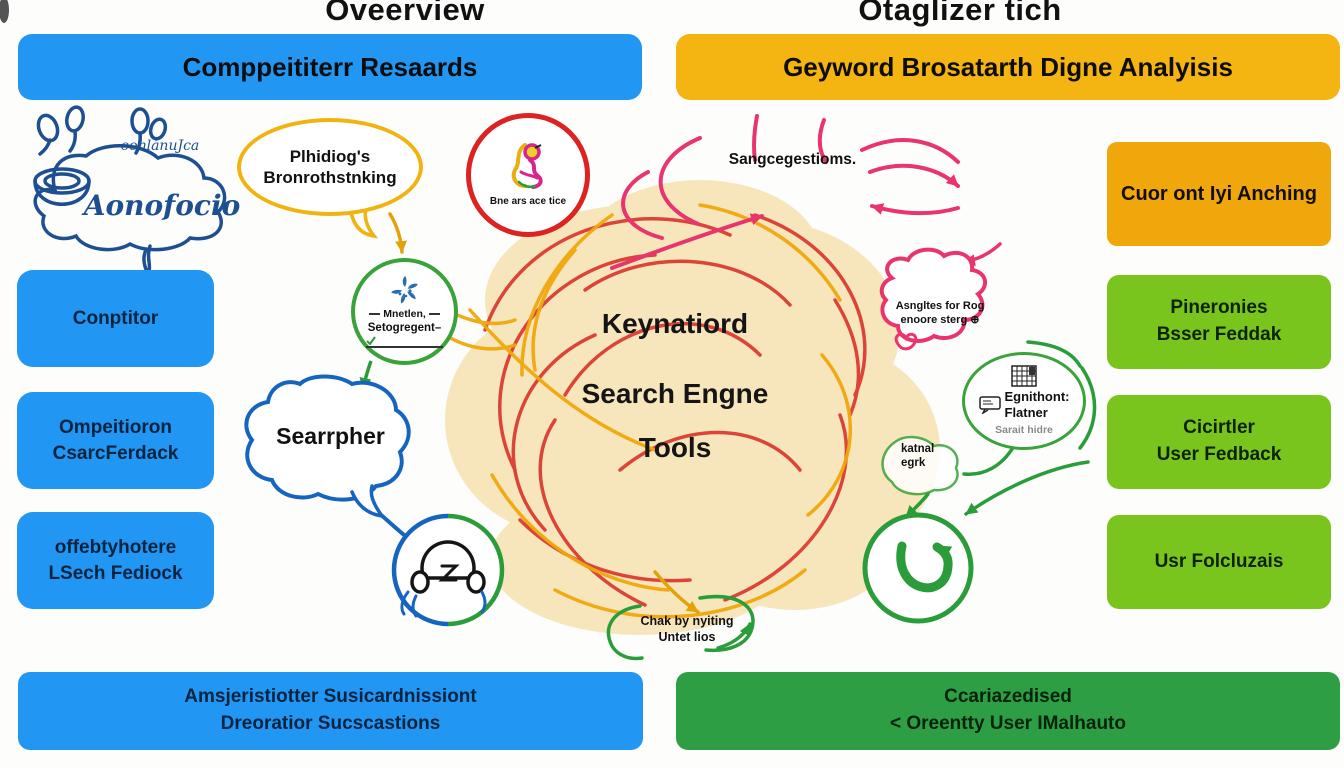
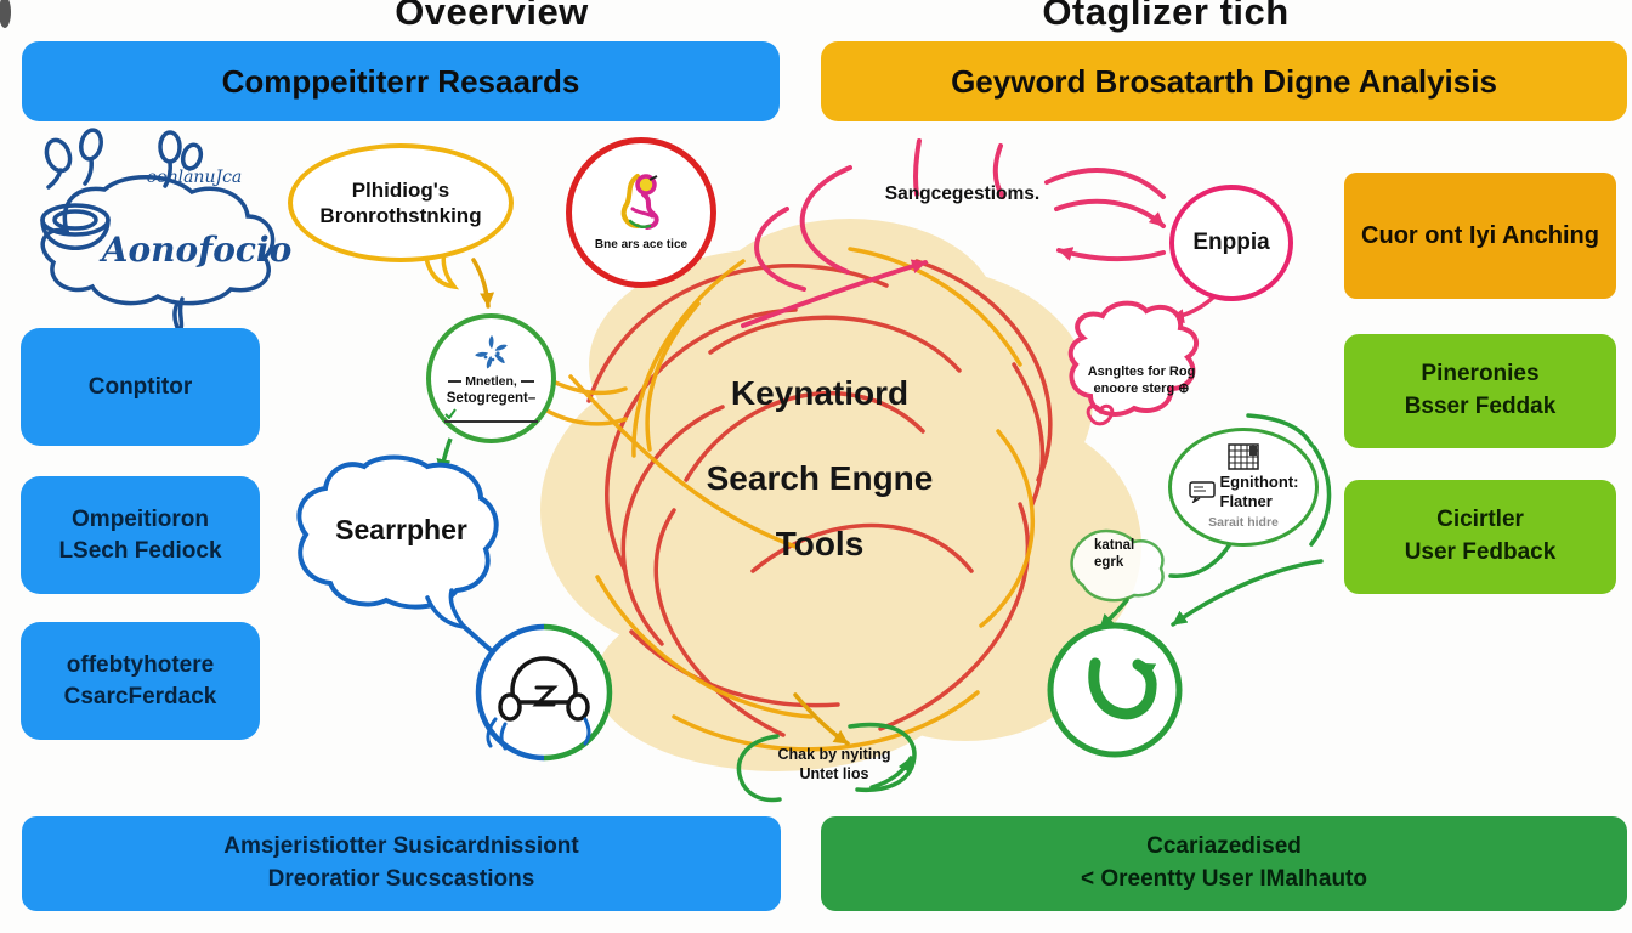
  oonlánuJca
  Aonofocio
  Oveerview
  Otaglizer tich
  Comppeititerr Resaards
  Geyword Brosatarth Digne Analyisis
  Plhidiog's
  Bronrothstnking
  Bne ars ace tice
  Sangcegestioms.
+ Enppia
  Cuor ont Iyi Anching
  Conptitor
  Ompeitioron
- CsarcFerdack
+ LSech Fediock
  offebtyhotere
- LSech Fediock
+ CsarcFerdack
  Mnetlen,
  Setogregent–
  Searrpher
  Keynatiord
  Search Engne
  Tools
  Asngltes for Rog
  enoore sterg ⊕
  Egnithont:
  Flatner
  Sarait hidre
  katnal
  egrk
  Pineronies
  Bsser Feddak
  Cicirtler
  User Fedback
- Usr Folcluzais
  Chak by nyiting
  Untet lios
  Amsjeristiotter Susicardnissiont
  Dreoratior Sucscastions
  Ccariazedised
  < Oreentty User IMalhauto
